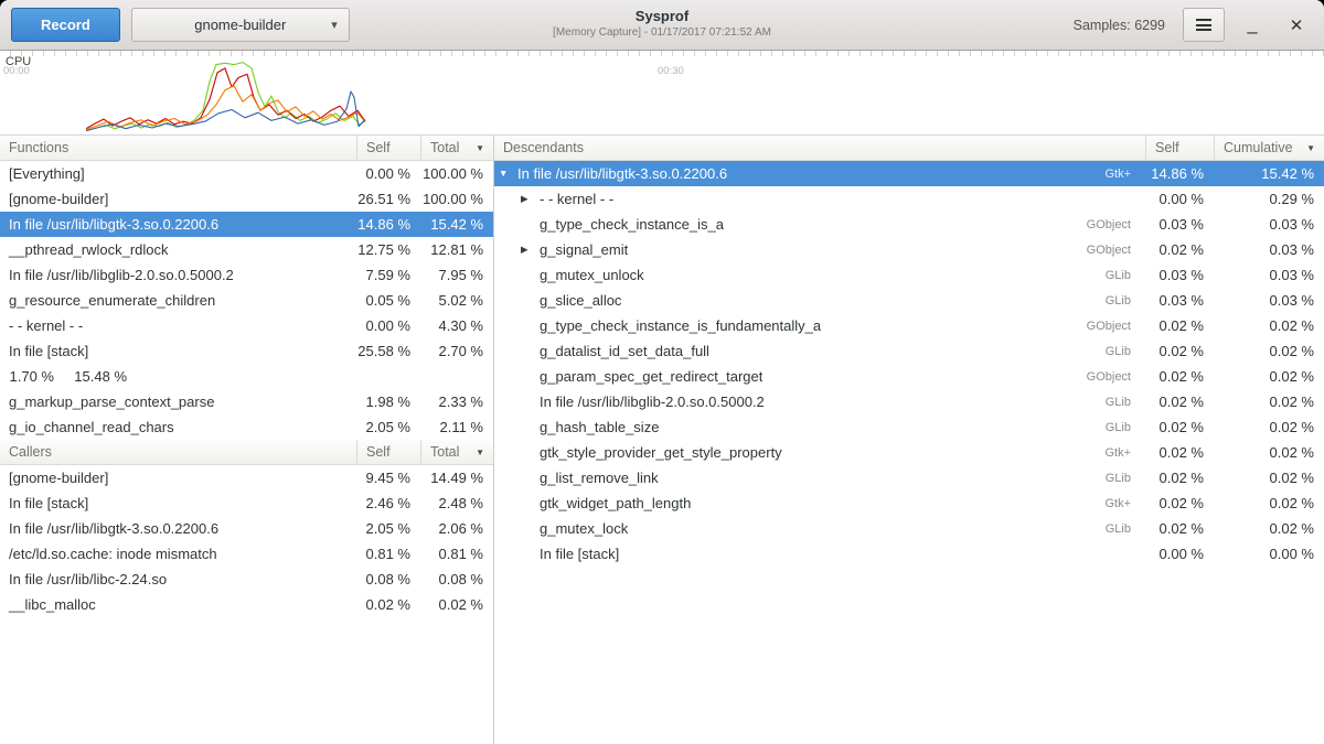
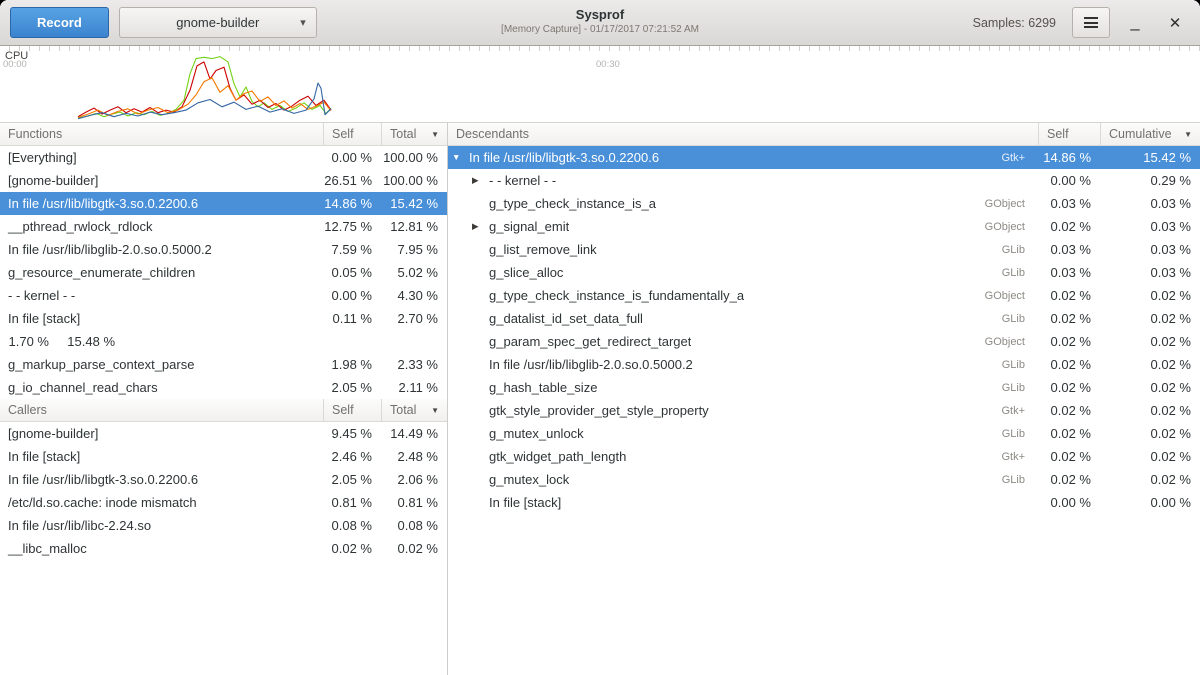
  Record
  gnome-builder
  ▾
  Sysprof
  [Memory Capture] - 01/17/2017 07:21:52 AM
  Samples: 6299
  –
  ✕
  CPU
  00:00
  00:30
  Functions
  Self
  Total
  ▼
  [Everything]
  0.00 %
  100.00 %
  [gnome-builder]
  26.51 %
  100.00 %
  In file /usr/lib/libgtk-3.so.0.2200.6
  14.86 %
  15.42 %
  __pthread_rwlock_rdlock
  12.75 %
  12.81 %
  In file /usr/lib/libglib-2.0.so.0.5000.2
  7.59 %
  7.95 %
  g_resource_enumerate_children
  0.05 %
  5.02 %
  - - kernel - -
  0.00 %
  4.30 %
  In file [stack]
- 25.58 %
+ 0.11 %
  2.70 %
  1.70 %
  15.48 %
  g_markup_parse_context_parse
  1.98 %
  2.33 %
  g_io_channel_read_chars
  2.05 %
  2.11 %
  Callers
  Self
  Total
  ▼
  [gnome-builder]
  9.45 %
  14.49 %
  In file [stack]
  2.46 %
  2.48 %
  In file /usr/lib/libgtk-3.so.0.2200.6
  2.05 %
  2.06 %
  /etc/ld.so.cache: inode mismatch
  0.81 %
  0.81 %
  In file /usr/lib/libc-2.24.so
  0.08 %
  0.08 %
  __libc_malloc
  0.02 %
  0.02 %
  Descendants
  Self
  Cumulative
  ▼
  ▼
  In file /usr/lib/libgtk-3.so.0.2200.6
  Gtk+
  14.86 %
  15.42 %
  ▶
  - - kernel - -
  0.00 %
  0.29 %
  g_type_check_instance_is_a
  GObject
  0.03 %
  0.03 %
  ▶
  g_signal_emit
  GObject
  0.02 %
  0.03 %
- g_mutex_unlock
+ g_list_remove_link
  GLib
  0.03 %
  0.03 %
  g_slice_alloc
  GLib
  0.03 %
  0.03 %
  g_type_check_instance_is_fundamentally_a
  GObject
  0.02 %
  0.02 %
  g_datalist_id_set_data_full
  GLib
  0.02 %
  0.02 %
  g_param_spec_get_redirect_target
  GObject
  0.02 %
  0.02 %
  In file /usr/lib/libglib-2.0.so.0.5000.2
  GLib
  0.02 %
  0.02 %
  g_hash_table_size
  GLib
  0.02 %
  0.02 %
  gtk_style_provider_get_style_property
  Gtk+
  0.02 %
  0.02 %
- g_list_remove_link
+ g_mutex_unlock
  GLib
  0.02 %
  0.02 %
  gtk_widget_path_length
  Gtk+
  0.02 %
  0.02 %
  g_mutex_lock
  GLib
  0.02 %
  0.02 %
  In file [stack]
  0.00 %
  0.00 %
